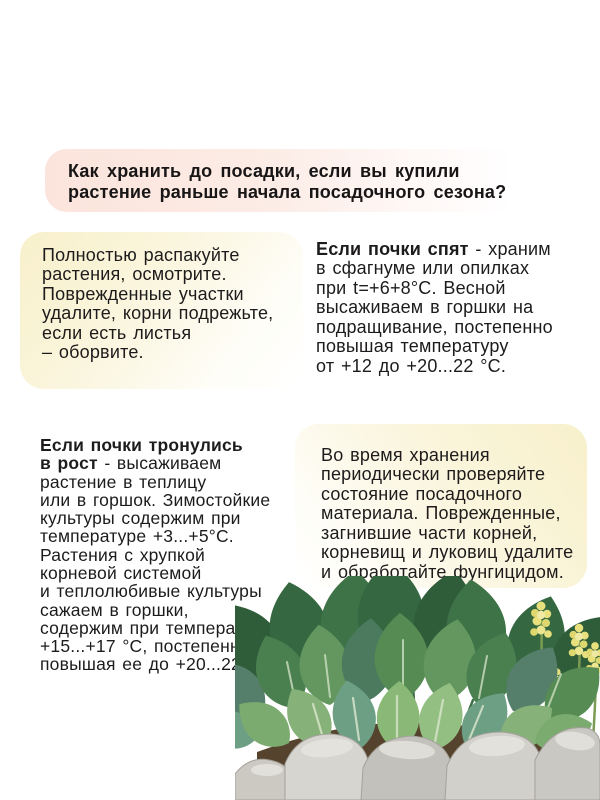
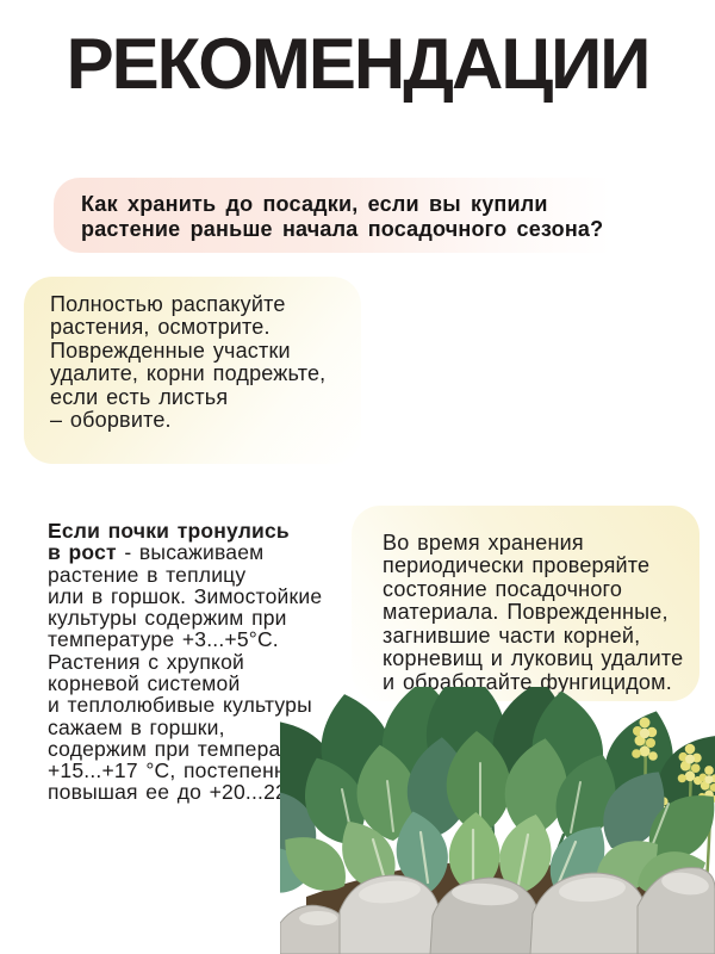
+ РЕКОМЕНДАЦИИ
  Как хранить до посадки, если вы купили
  растение раньше начала посадочного сезона?
  Полностью распакуйте
  растения, осмотрите.
  Поврежденные участки
  удалите, корни подрежьте,
  если есть листья
  – оборвите.
- Если почки спят - храним
- в сфагнуме или опилках
- при t=+6+8°С. Весной
- высаживаем в горшки на
- подращивание, постепенно
- повышая температуру
- от +12 до +20...22 °С.
  Если почки тронулись
  в рост - высаживаем
  растение в теплицу
  или в горшок. Зимостойкие
  культуры содержим при
  температуре +3...+5°С.
  Растения с хрупкой
  корневой системой
  и теплолюбивые культуры
  сажаем в горшки,
  содержим при темпера
  +15...+17 °С, постепен
  повышая ее до +20...2
  Во время хранения
  периодически проверяйте
  состояние посадочного
  материала. Поврежденные,
  загнившие части корней,
  корневищ и луковиц удалите
  и обработайте фунгицидом.
